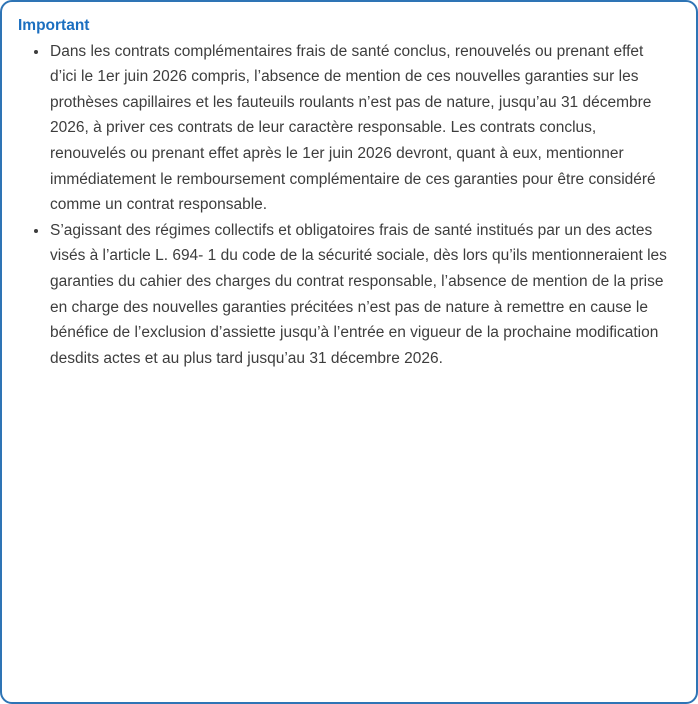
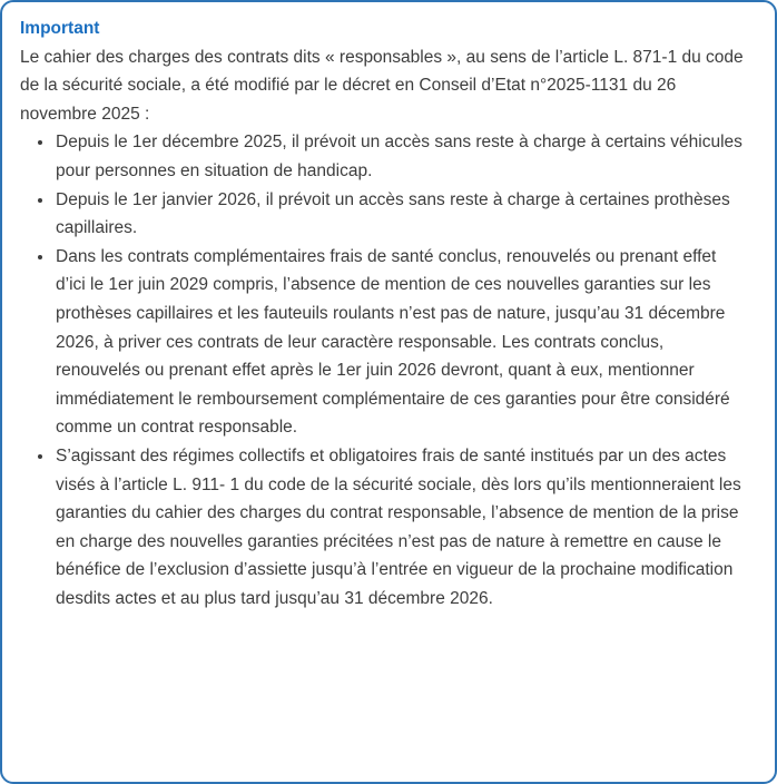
  Important
+ Le cahier des charges des contrats dits « responsables », au sens de l’article L. 871-1 du code de la sécurité sociale, a été modifié par le décret en Conseil d’Etat n°2025-1131 du 26 novembre 2025 :
+ Depuis le 1er décembre 2025, il prévoit un accès sans reste à charge à certains véhicules pour personnes en situation de handicap.
+ Depuis le 1er janvier 2026, il prévoit un accès sans reste à charge à certaines prothèses capillaires.
- Dans les contrats complémentaires frais de santé conclus, renouvelés ou prenant effet d’ici le 1er juin 2026 compris, l’absence de mention de ces nouvelles garanties sur les prothèses capillaires et les fauteuils roulants n’est pas de nature, jusqu’au 31 décembre 2026, à priver ces contrats de leur caractère responsable. Les contrats conclus, renouvelés ou prenant effet après le 1er juin 2026 devront, quant à eux, mentionner immédiatement le remboursement complémentaire de ces garanties pour être considéré comme un contrat responsable.
+ Dans les contrats complémentaires frais de santé conclus, renouvelés ou prenant effet d’ici le 1er juin 2029 compris, l’absence de mention de ces nouvelles garanties sur les prothèses capillaires et les fauteuils roulants n’est pas de nature, jusqu’au 31 décembre 2026, à priver ces contrats de leur caractère responsable. Les contrats conclus, renouvelés ou prenant effet après le 1er juin 2026 devront, quant à eux, mentionner immédiatement le remboursement complémentaire de ces garanties pour être considéré comme un contrat responsable.
- S’agissant des régimes collectifs et obligatoires frais de santé institués par un des actes visés à l’article L. 694- 1 du code de la sécurité sociale, dès lors qu’ils mentionneraient les garanties du cahier des charges du contrat responsable, l’absence de mention de la prise en charge des nouvelles garanties précitées n’est pas de nature à remettre en cause le bénéfice de l’exclusion d’assiette jusqu’à l’entrée en vigueur de la prochaine modification desdits actes et au plus tard jusqu’au 31 décembre 2026.
+ S’agissant des régimes collectifs et obligatoires frais de santé institués par un des actes visés à l’article L. 911- 1 du code de la sécurité sociale, dès lors qu’ils mentionneraient les garanties du cahier des charges du contrat responsable, l’absence de mention de la prise en charge des nouvelles garanties précitées n’est pas de nature à remettre en cause le bénéfice de l’exclusion d’assiette jusqu’à l’entrée en vigueur de la prochaine modification desdits actes et au plus tard jusqu’au 31 décembre 2026.
